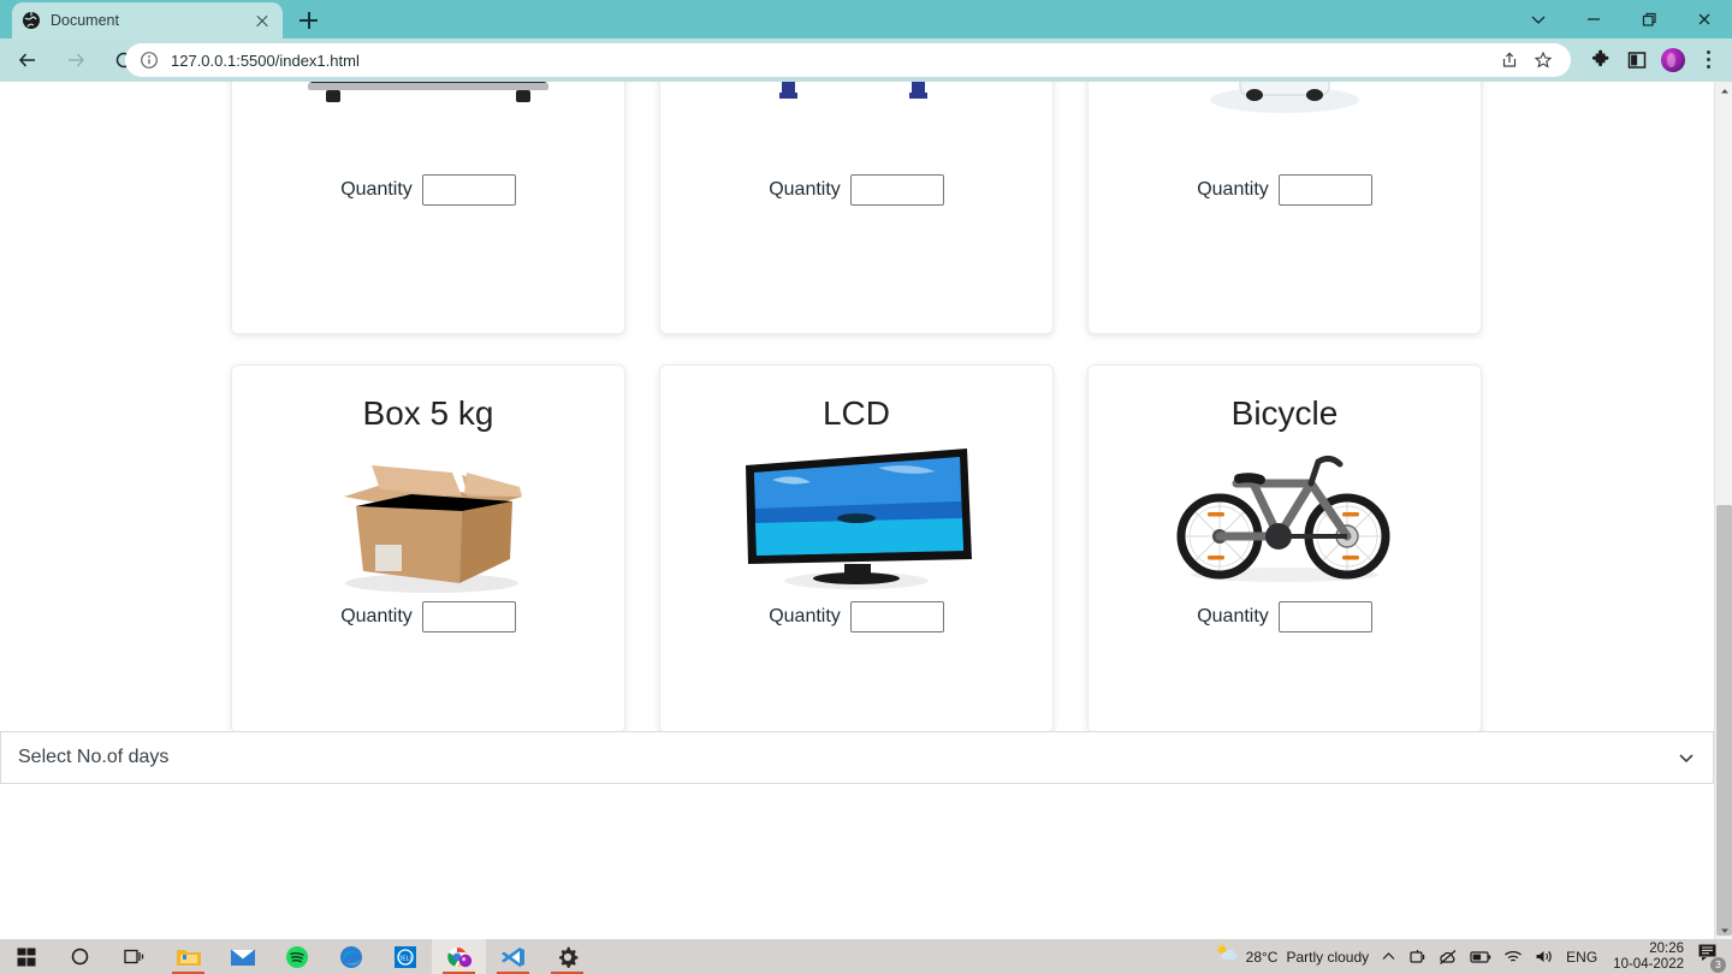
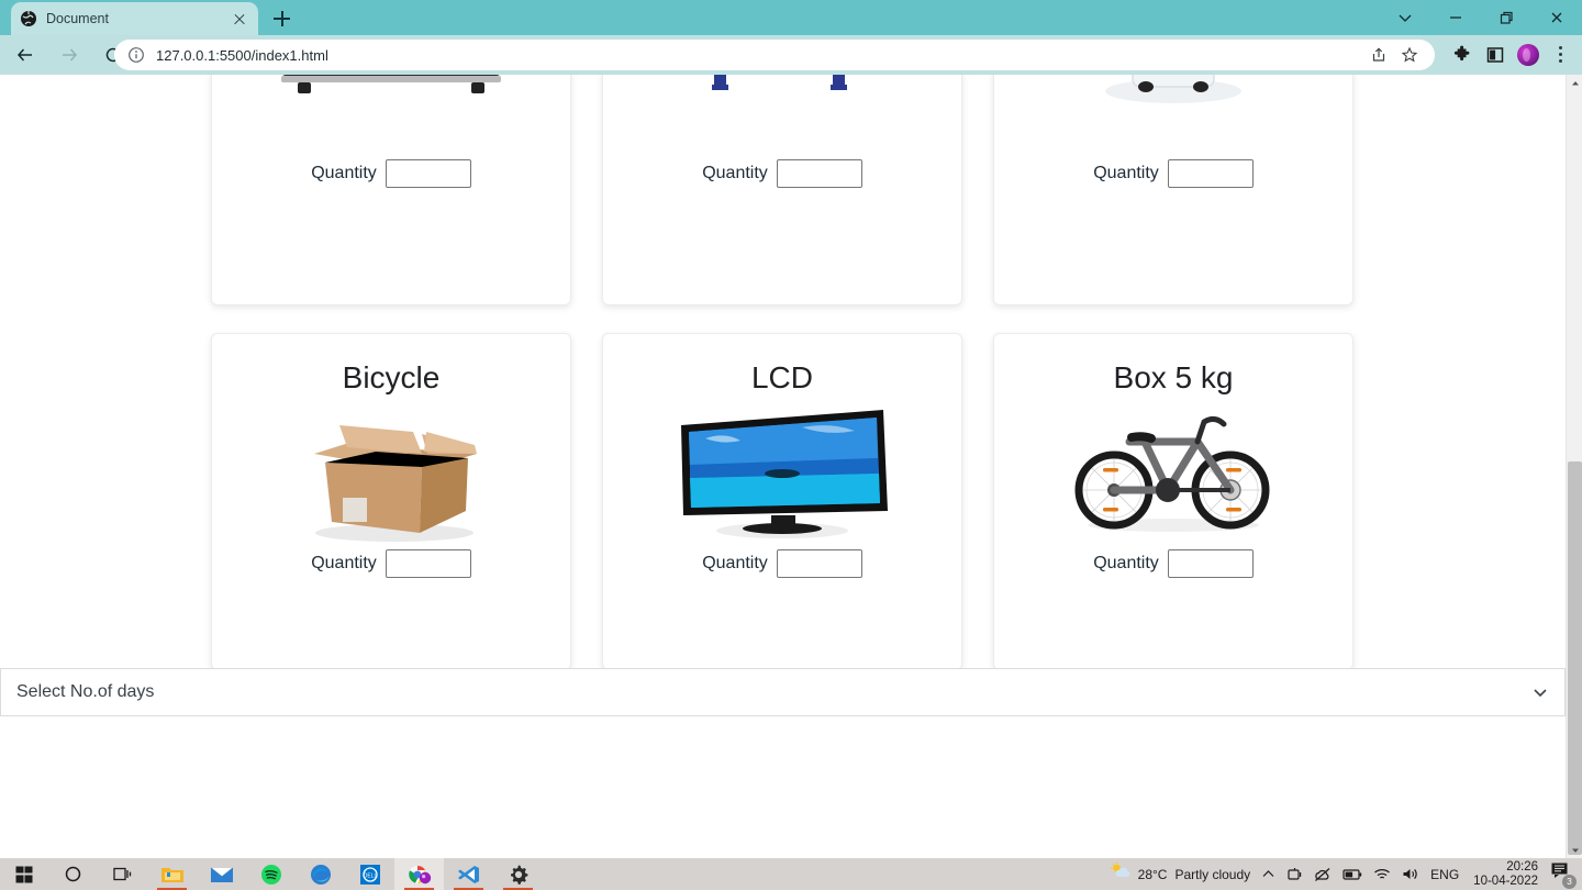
  Document
  127.0.0.1:5500/index1.html
  Quantity
  Quantity
  Quantity
- Box 5 kg
+ Bicycle
  Quantity
  LCD
  Quantity
- Bicycle
+ Box 5 kg
  Quantity
  Select No.of days
  28°C
  Partly cloudy
  ENG
  20:26
  10-04-2022
  3
